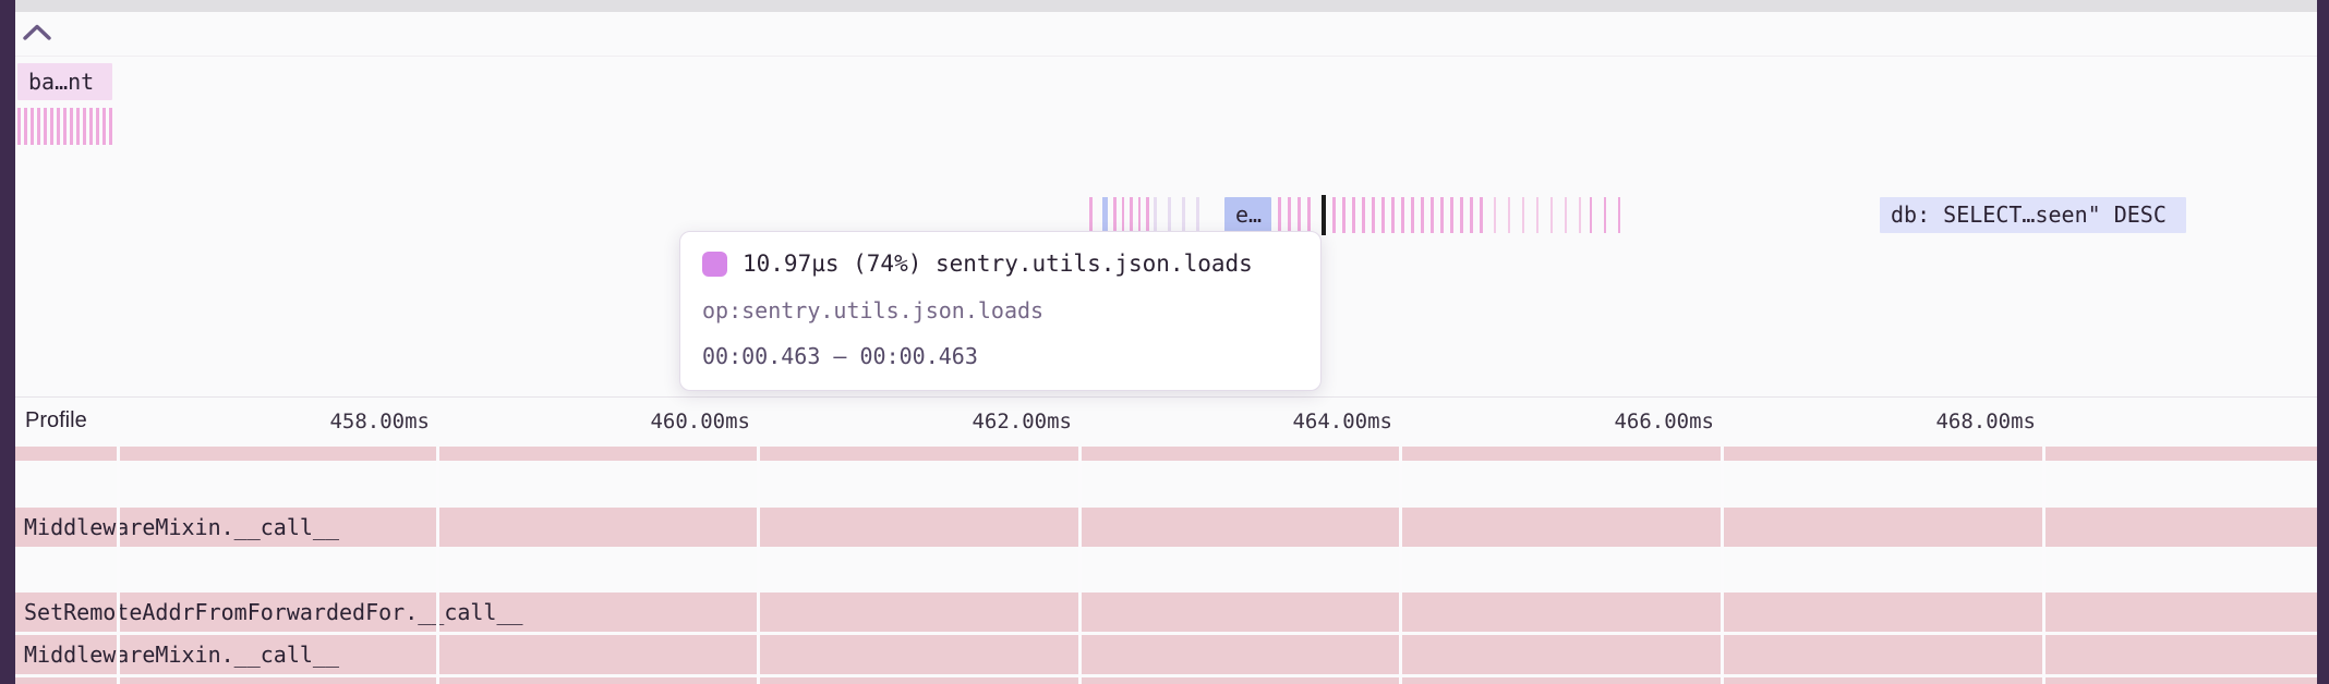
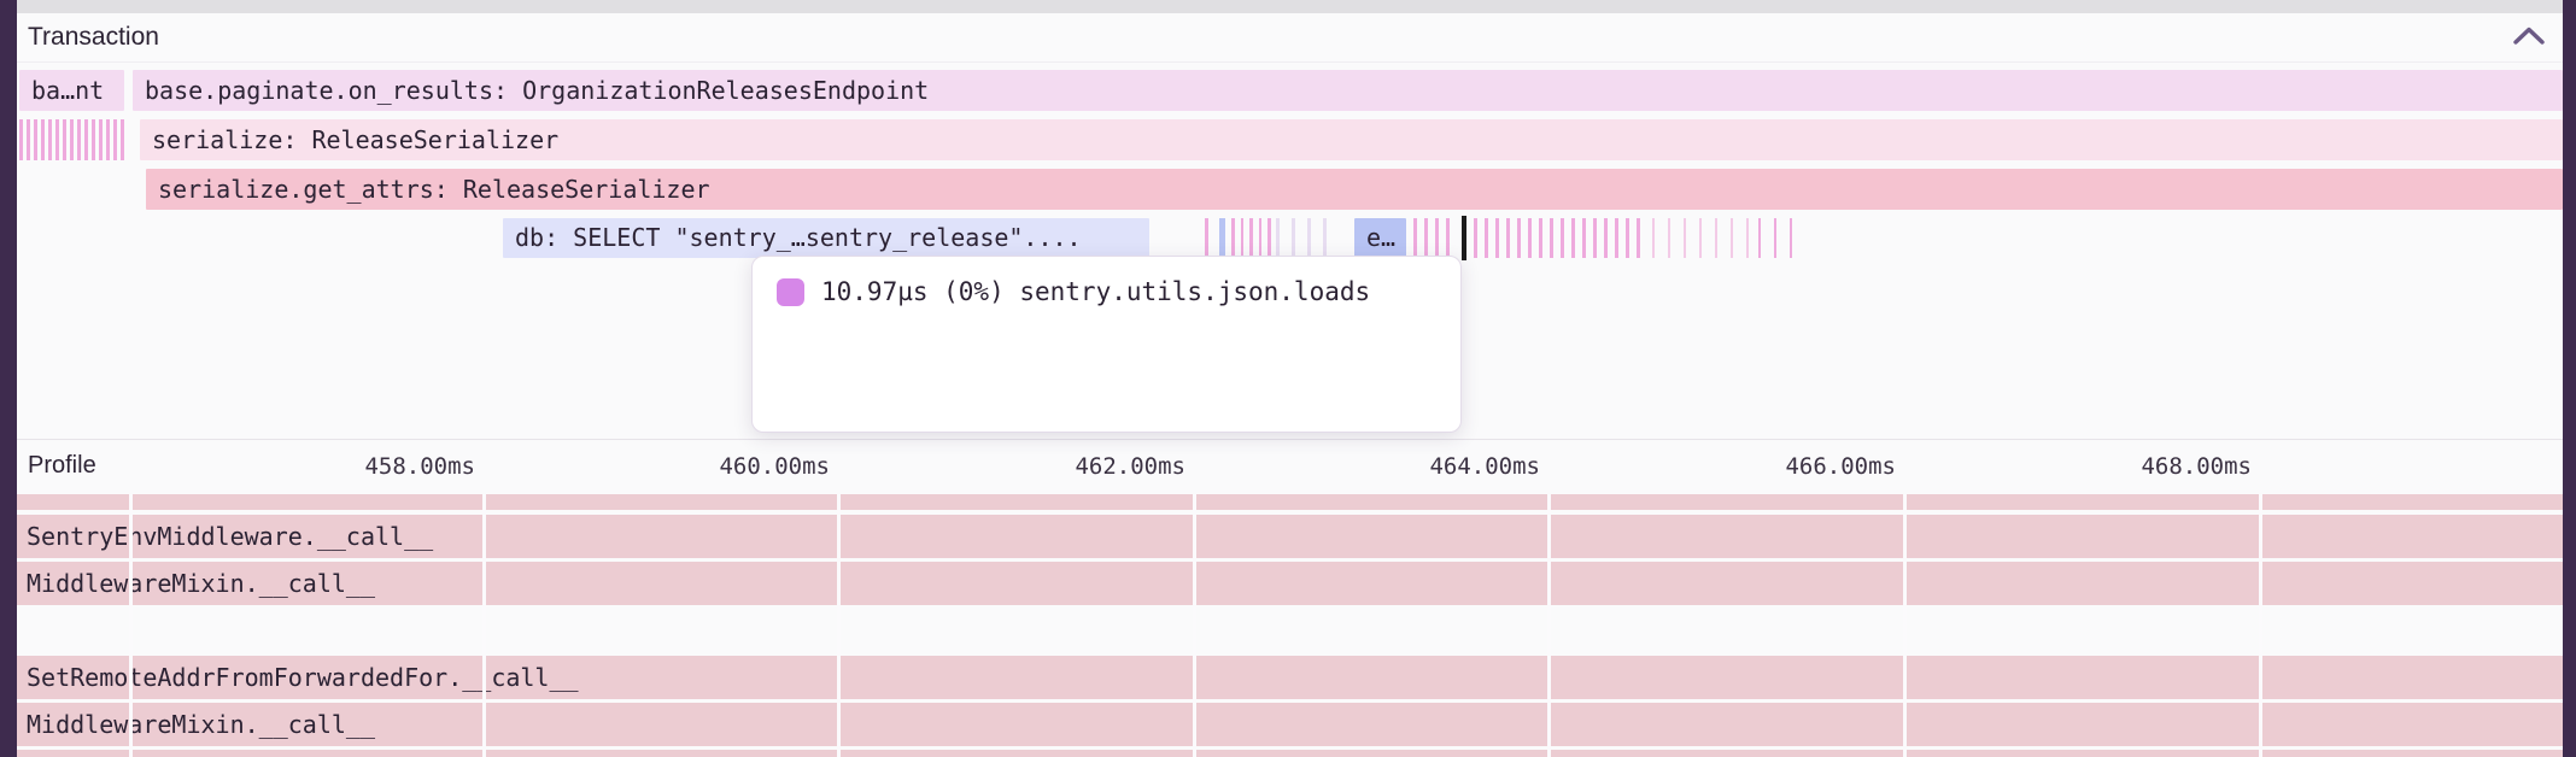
+ Transaction
  ba…nt
+ base.paginate.on_results: OrganizationReleasesEndpoint
+ serialize: ReleaseSerializer
+ serialize.get_attrs: ReleaseSerializer
+ db: SELECT "sentry_…sentry_release"....
  e…
- db: SELECT…seen" DESC
- 10.97µs (74%) sentry.utils.json.loads
+ 10.97µs (0%) sentry.utils.json.loads
- op:sentry.utils.json.loads
- 00:00.463 — 00:00.463
  Profile
  458.00ms
  460.00ms
  462.00ms
  464.00ms
  466.00ms
  468.00ms
+ SentryEnvMiddleware.__call__
  MiddlewareMixin.__call__
  SetRemoteAddrFromForwardedFor._call__
  MiddlewareMixin.__call__
